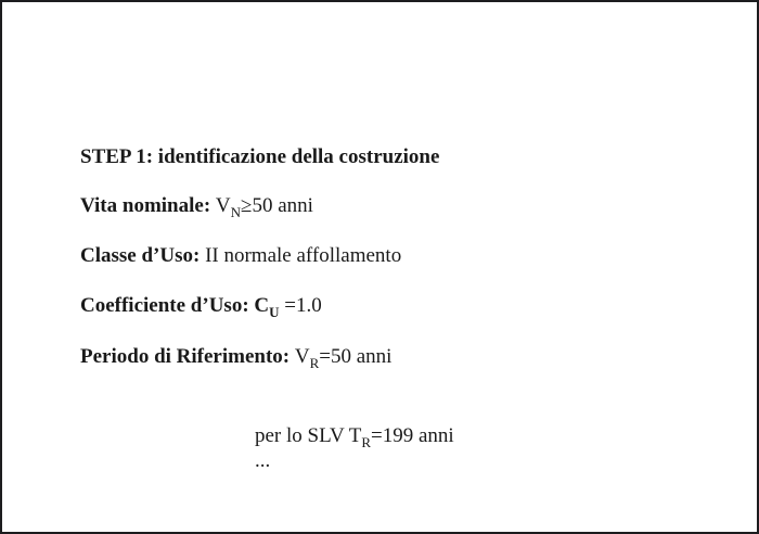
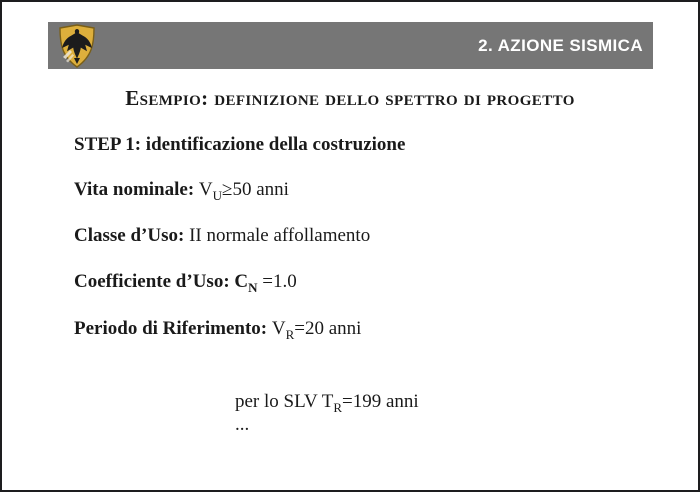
+ 2. AZIONE SISMICA
+ Esempio: definizione dello spettro di progetto
  STEP 1: identificazione della costruzione
- Vita nominale: VN≥50 anni
+ Vita nominale: VU≥50 anni
  Classe d’Uso: II normale affollamento
- Coefficiente d’Uso: CU =1.0
+ Coefficiente d’Uso: CN =1.0
- Periodo di Riferimento: VR=50 anni
+ Periodo di Riferimento: VR=20 anni
  per lo SLV TR=199 anni
  ...
